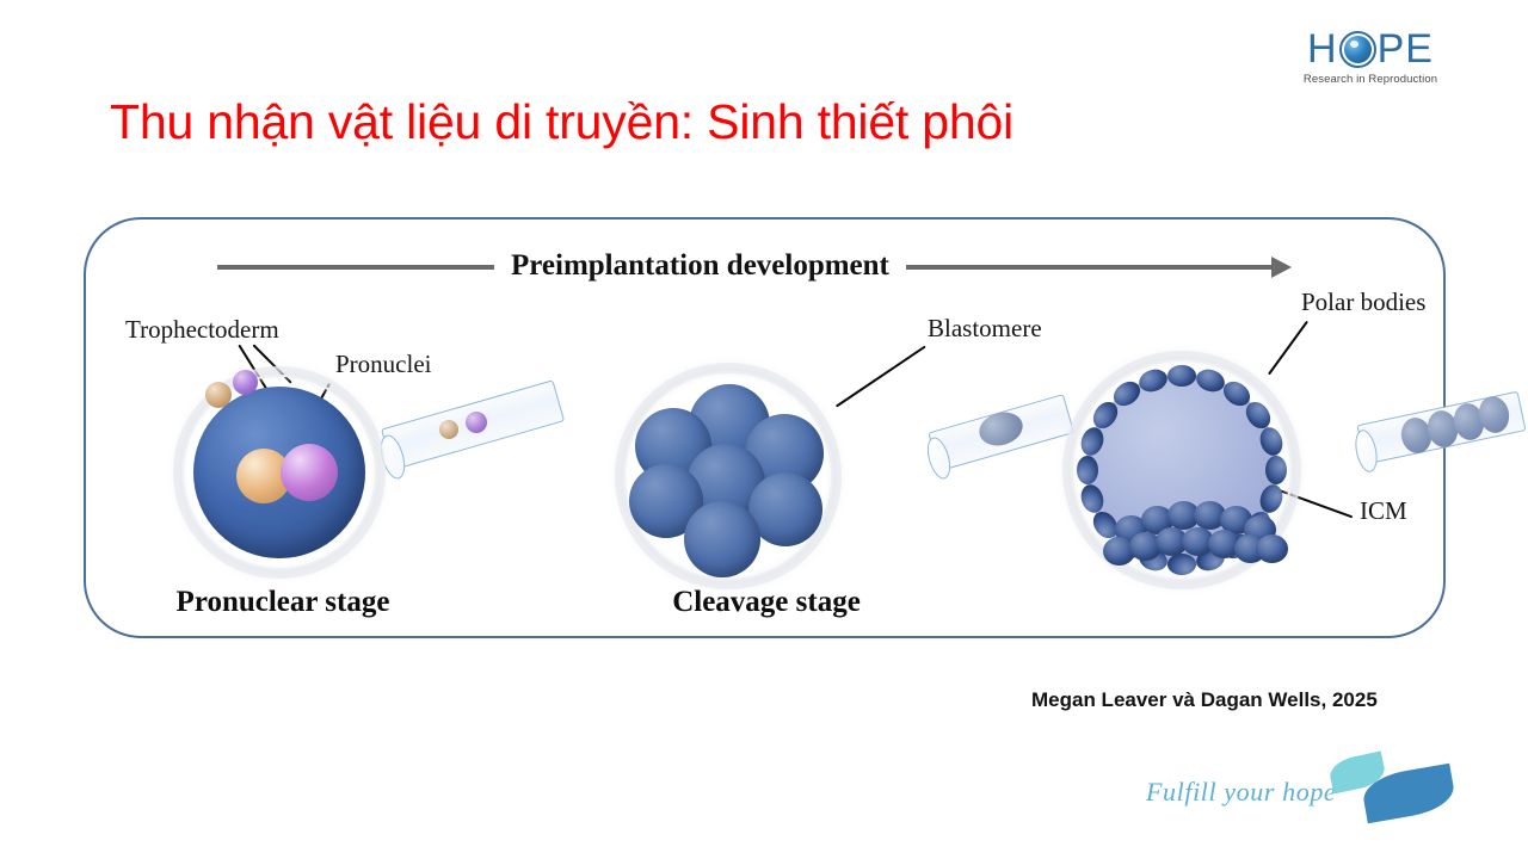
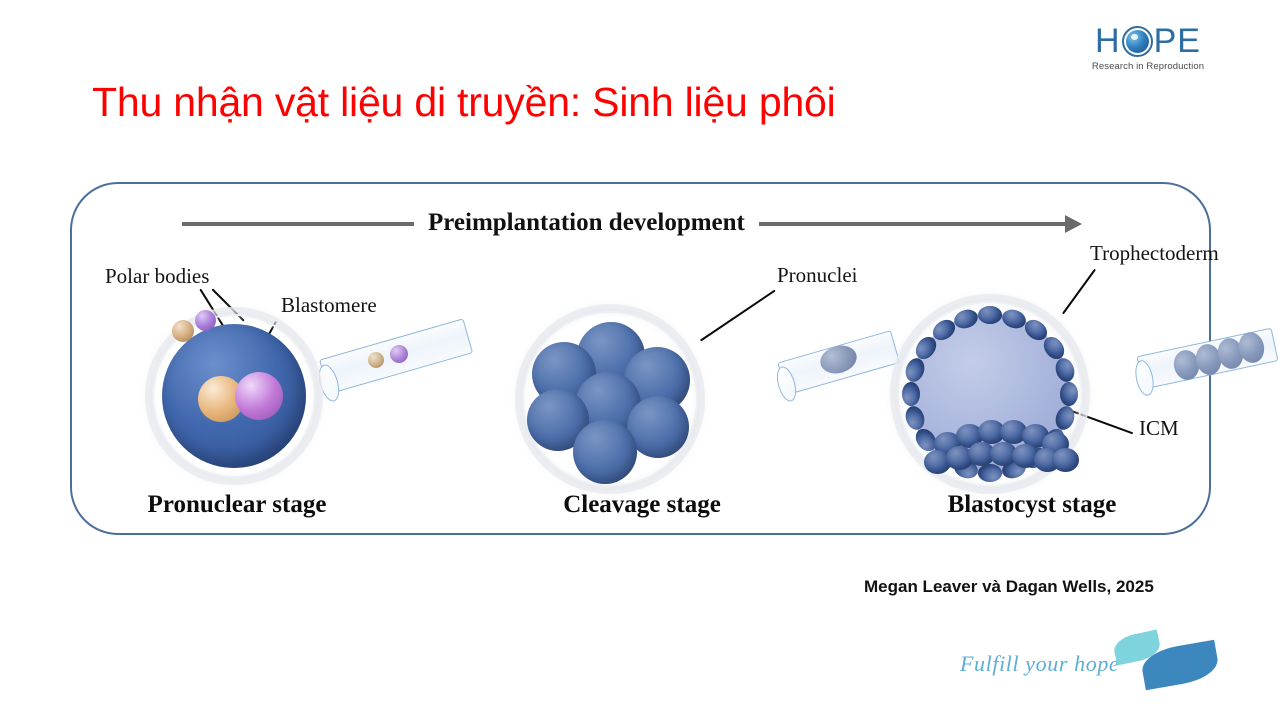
  H
  PE
  Research in Reproduction
- Thu nhận vật liệu di truyền: Sinh thiết phôi
+ Thu nhận vật liệu di truyền: Sinh liệu phôi
  Preimplantation development
- Trophectoderm
+ Polar bodies
- Pronuclei
+ Blastomere
  Pronuclear stage
- Blastomere
+ Pronuclei
  Cleavage stage
- Polar bodies
+ Trophectoderm
  ICM
+ Blastocyst stage
  Megan Leaver và Dagan Wells, 2025
  Fulfill your hope
